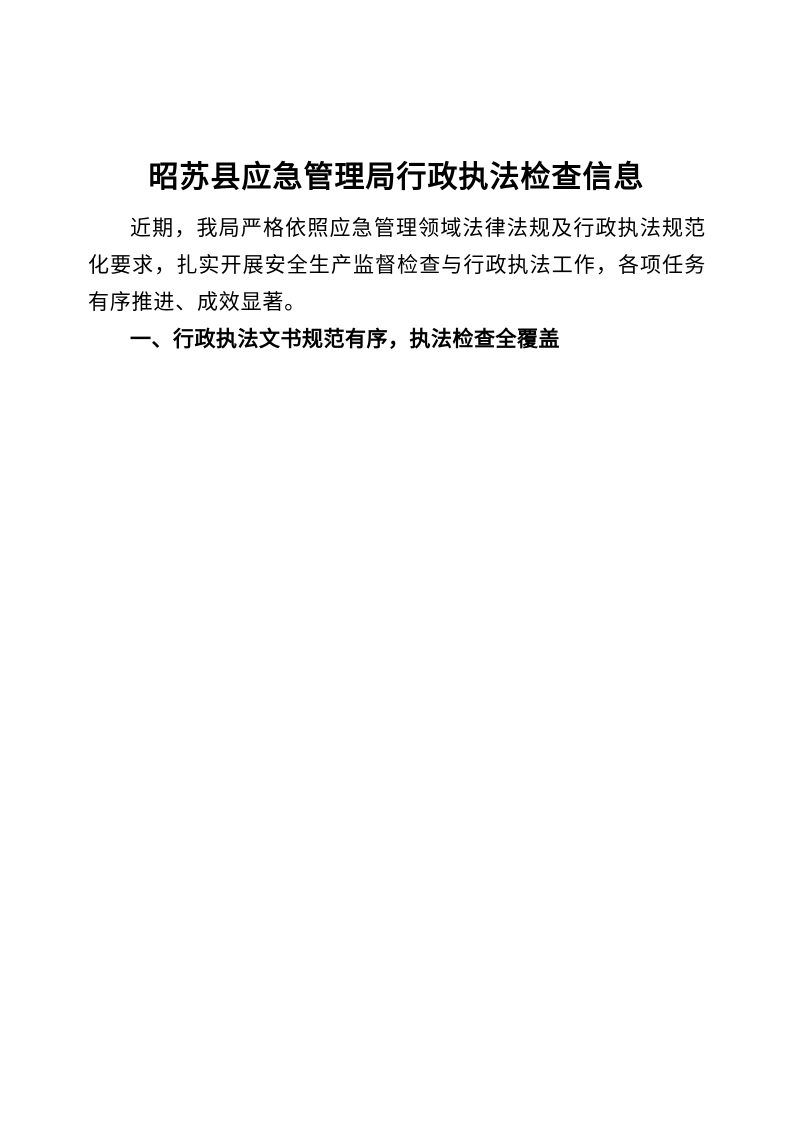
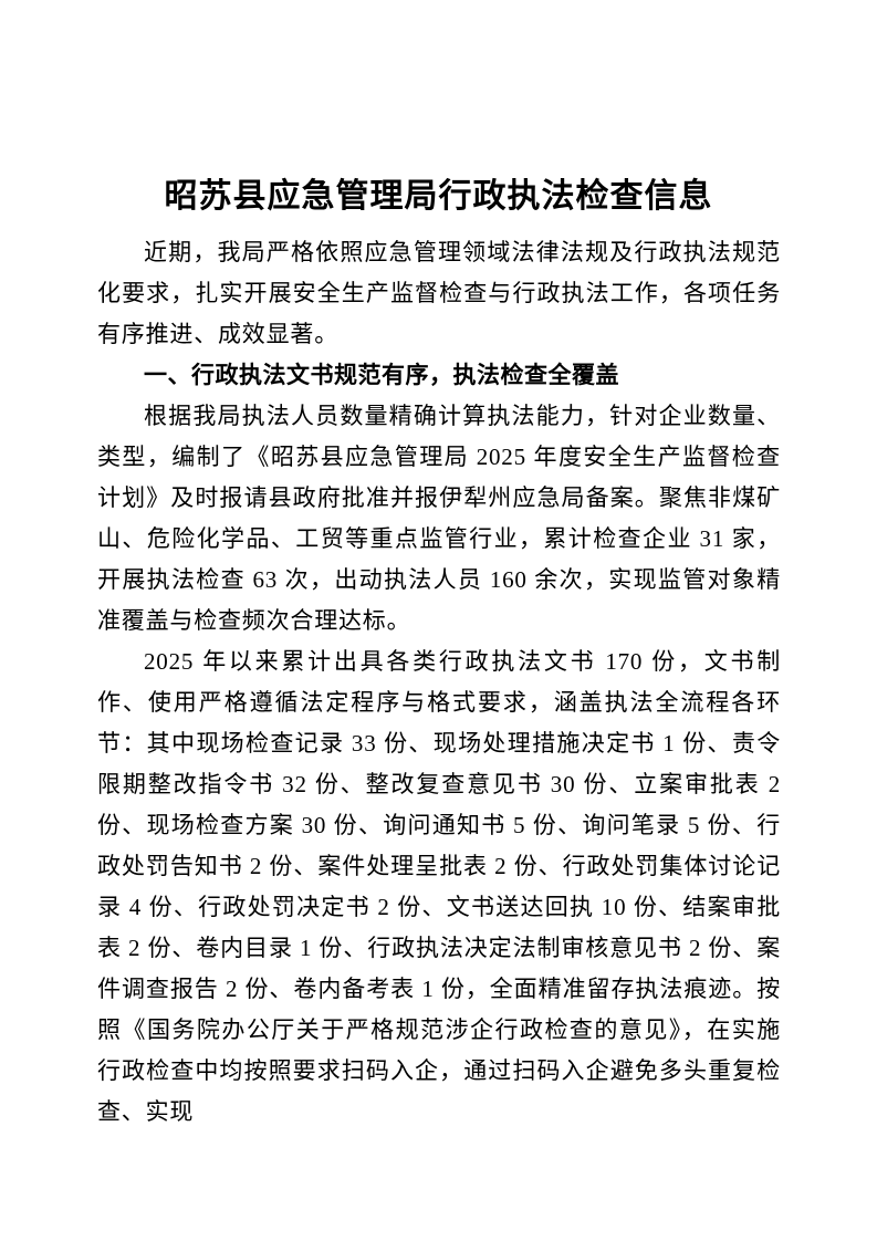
  昭苏县应急管理局行政执法检查信息
  近期，我局严格依照应急管理领域法律法规及行政执法规范化要求，扎实开展安全生产监督检查与行政执法工作，各项任务有序推进、成效显著。
  一、行政执法文书规范有序，执法检查全覆盖
+ 根据我局执法人员数量精确计算执法能力，针对企业数量、类型，编制了《昭苏县应急管理局 2025 年度安全生产监督检查计划》及时报请县政府批准并报伊犁州应急局备案。聚焦非煤矿山、危险化学品、工贸等重点监管行业，累计检查企业 31 家，开展执法检查 63 次，出动执法人员 160 余次，实现监管对象精准覆盖与检查频次合理达标。
+ 2025 年以来累计出具各类行政执法文书 170 份，文书制作、使用严格遵循法定程序与格式要求，涵盖执法全流程各环节：其中现场检查记录 33 份、现场处理措施决定书 1 份、责令限期整改指令书 32 份、整改复查意见书 30 份、立案审批表 2 份、现场检查方案 30 份、询问通知书 5 份、询问笔录 5 份、行政处罚告知书 2 份、案件处理呈批表 2 份、行政处罚集体讨论记录 4 份、行政处罚决定书 2 份、文书送达回执 10 份、结案审批表 2 份、卷内目录 1 份、行政执法决定法制审核意见书 2 份、案件调查报告 2 份、卷内备考表 1 份，全面精准留存执法痕迹。按照《国务院办公厅关于严格规范涉企行政检查的意见》，在实施行政检查中均按照要求扫码入企，通过扫码入企避免多头重复检查、实现
